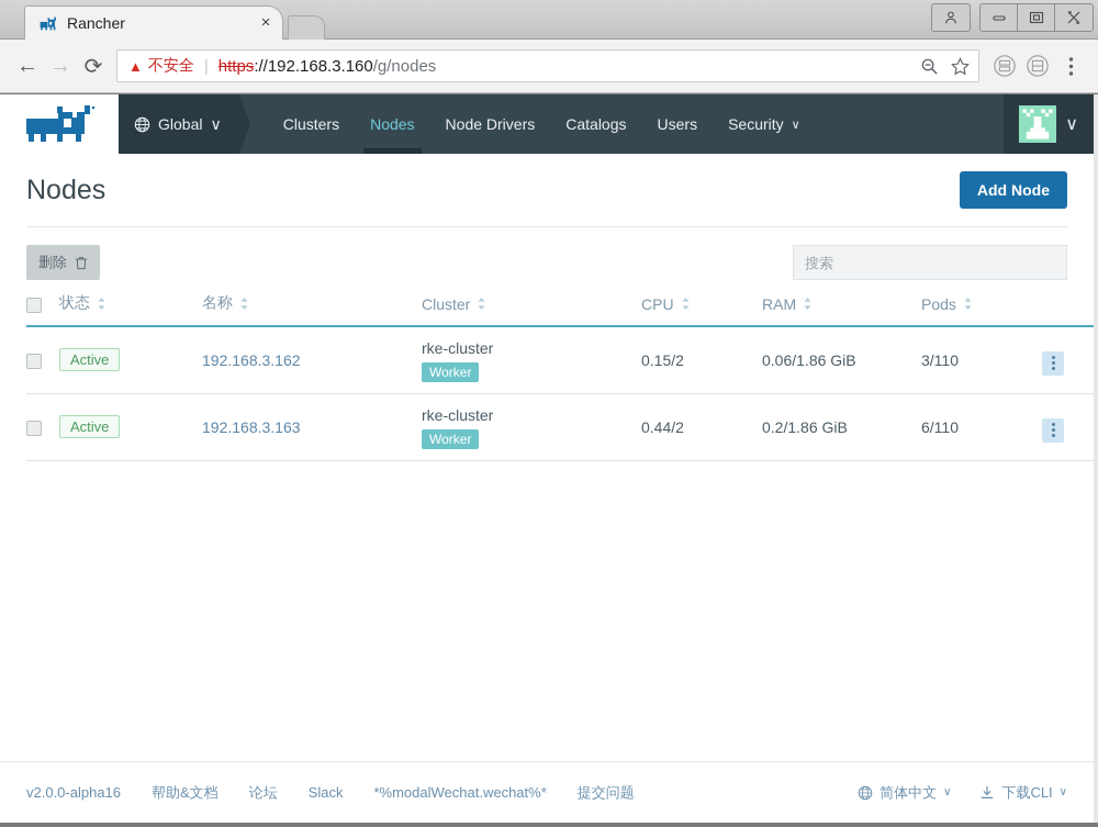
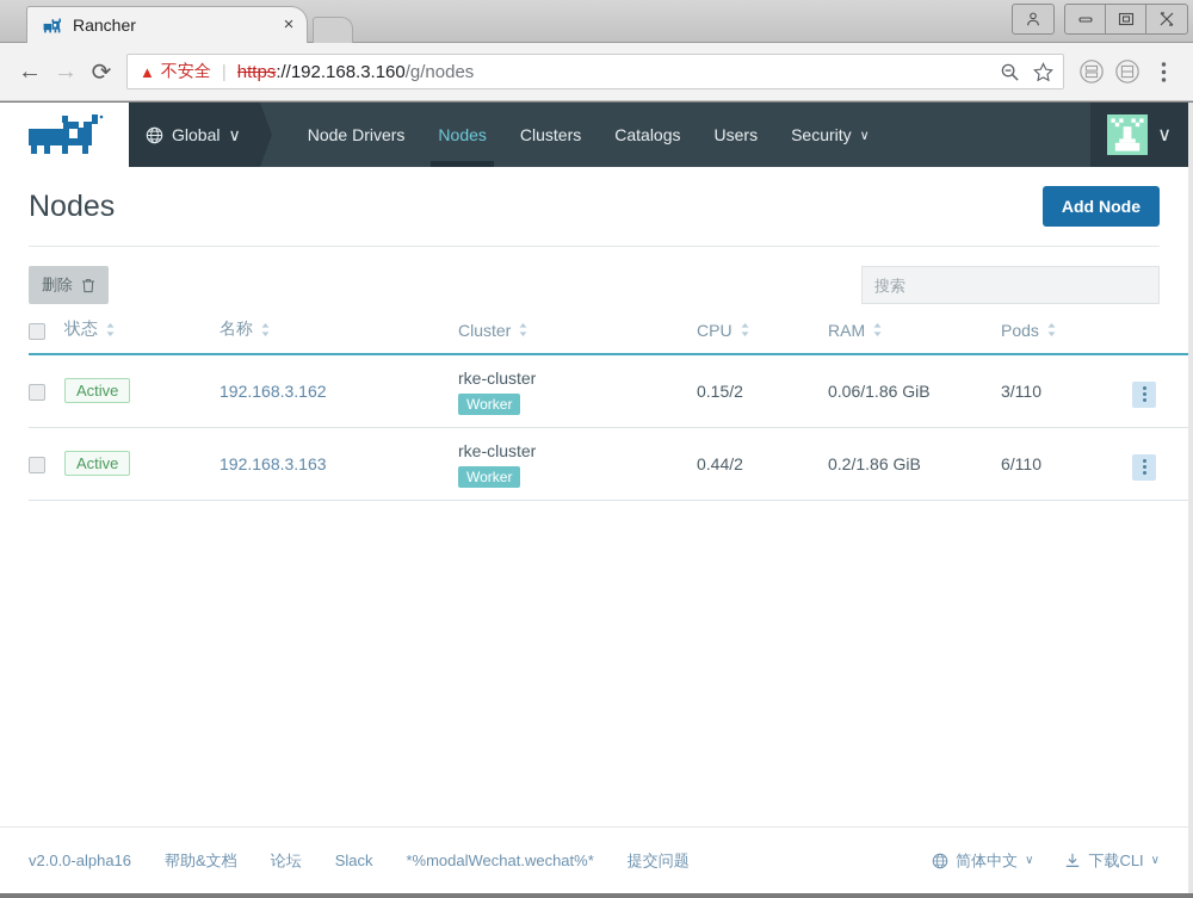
  Rancher
  ×
  ←
  →
  ⟳
  ▲
  不安全
  |
  https://192.168.3.160/g/nodes
  Global
  ∨
- Clusters
+ Node Drivers
  Nodes
- Node Drivers
+ Clusters
  Catalogs
  Users
  Security
  ∨
  ∨
  Nodes
  Add Node
  删除
  搜索
  	状态	名称	Cluster	CPU	RAM	Pods
  	Active	192.168.3.162	rke-cluster Worker	0.15/2	0.06/1.86 GiB	3/110
  	Active	192.168.3.163	rke-cluster Worker	0.44/2	0.2/1.86 GiB	6/110
  v2.0.0-alpha16
  帮助&文档
  论坛
  Slack
  *%modalWechat.wechat%*
  提交问题
  简体中文
  ∨
  下载CLI
  ∨
